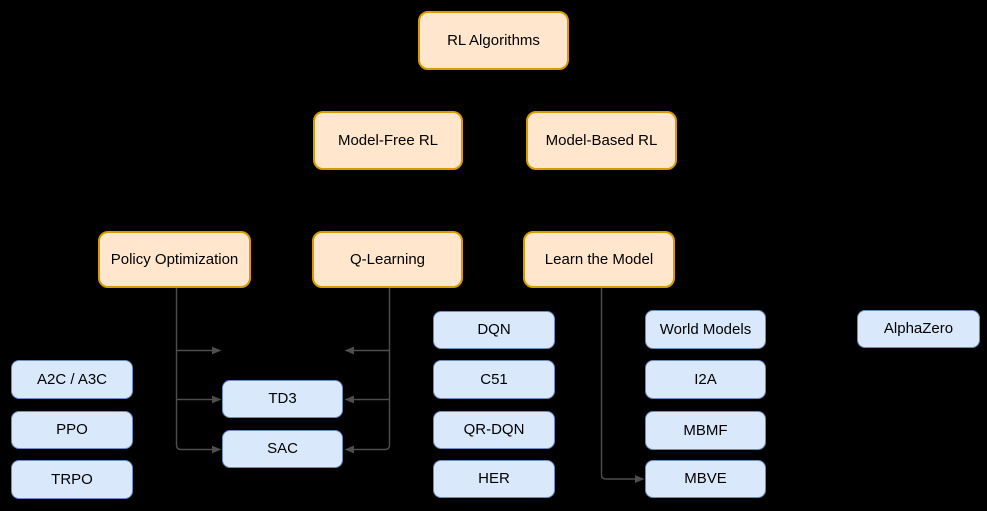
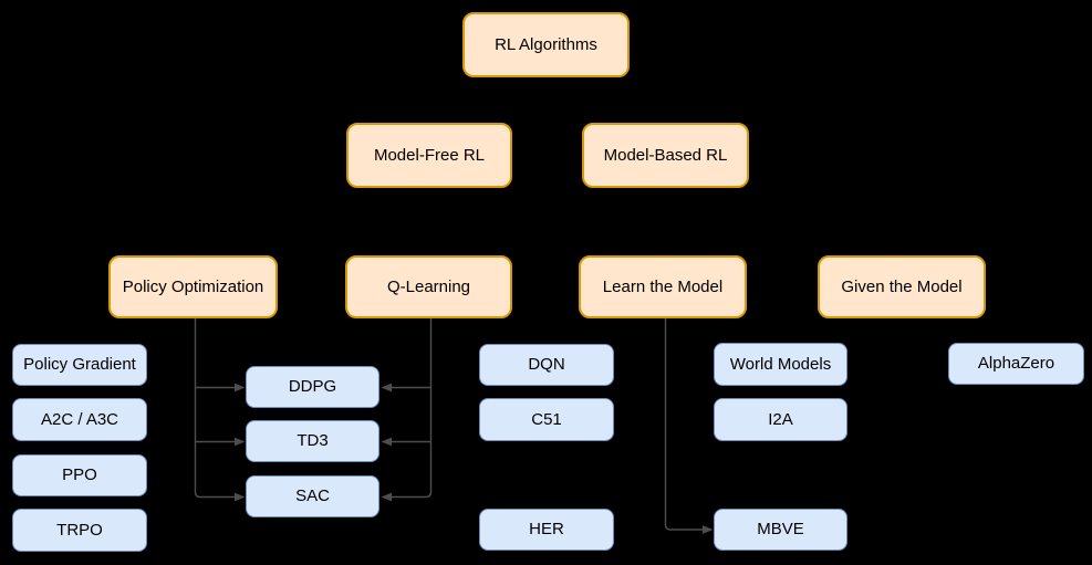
  RL Algorithms
  Model-Free RL
  Model-Based RL
  Policy Optimization
  Q-Learning
  Learn the Model
+ Given the Model
+ Policy Gradient
  A2C / A3C
  PPO
  TRPO
+ DDPG
  TD3
  SAC
  DQN
  C51
- QR-DQN
  HER
  World Models
  I2A
- MBMF
  MBVE
  AlphaZero
